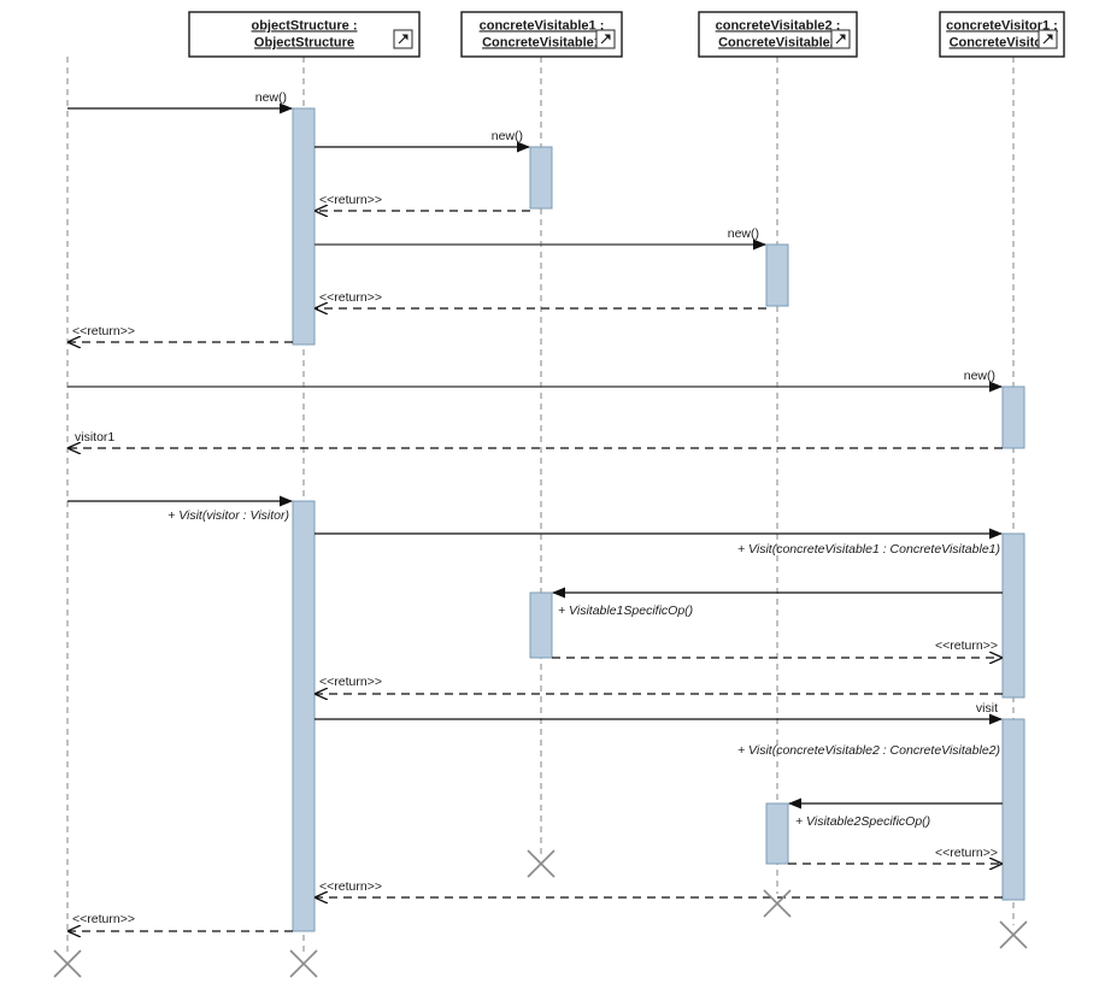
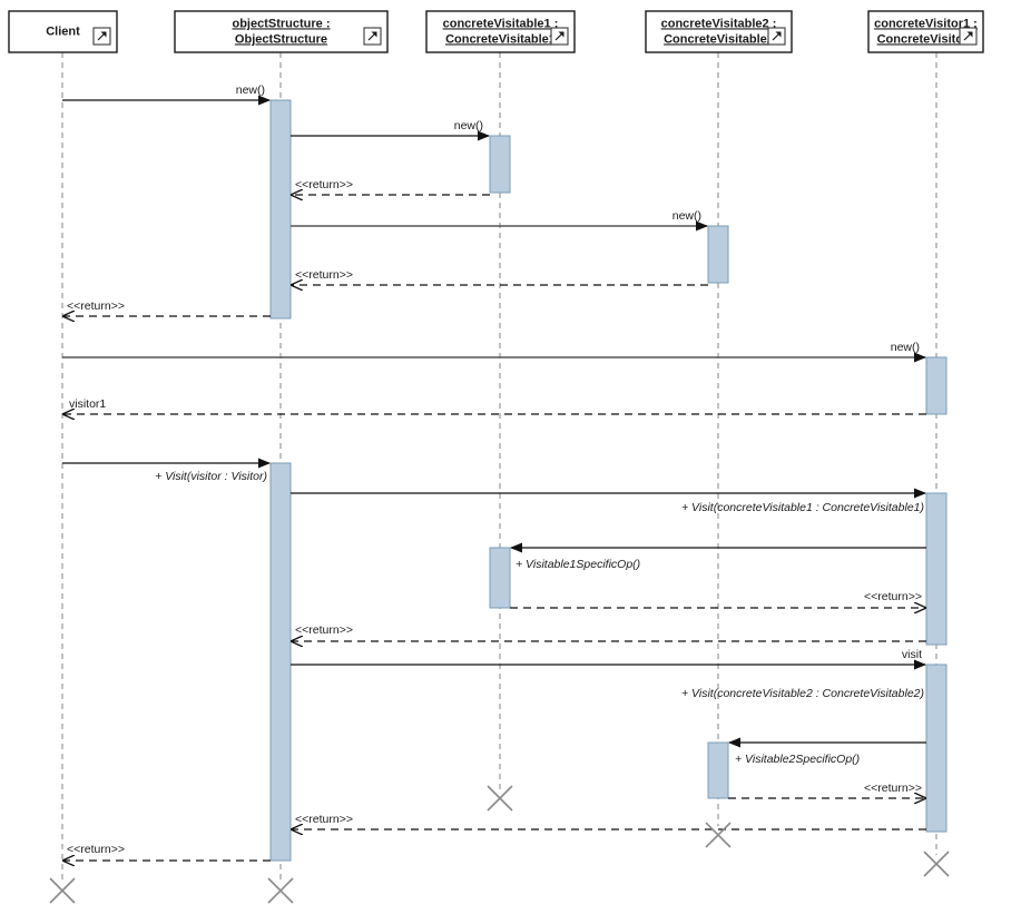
  new()
  new()
  <<return>>
  new()
  <<return>>
  <<return>>
  new()
  visitor1
  + Visit(visitor : Visitor)
  + Visit(concreteVisitable1 : ConcreteVisitable1)
  + Visitable1SpecificOp()
  <<return>>
  <<return>>
  visit
  + Visit(concreteVisitable2 : ConcreteVisitable2)
  + Visitable2SpecificOp()
  <<return>>
  <<return>>
  <<return>>
+ Client
  objectStructure :
  ObjectStructure
  concreteVisitable1 :
  ConcreteVisitable
  concreteVisitable2 :
  ConcreteVisitable
  concreteVisitor1 :
  ConcreteVisit
